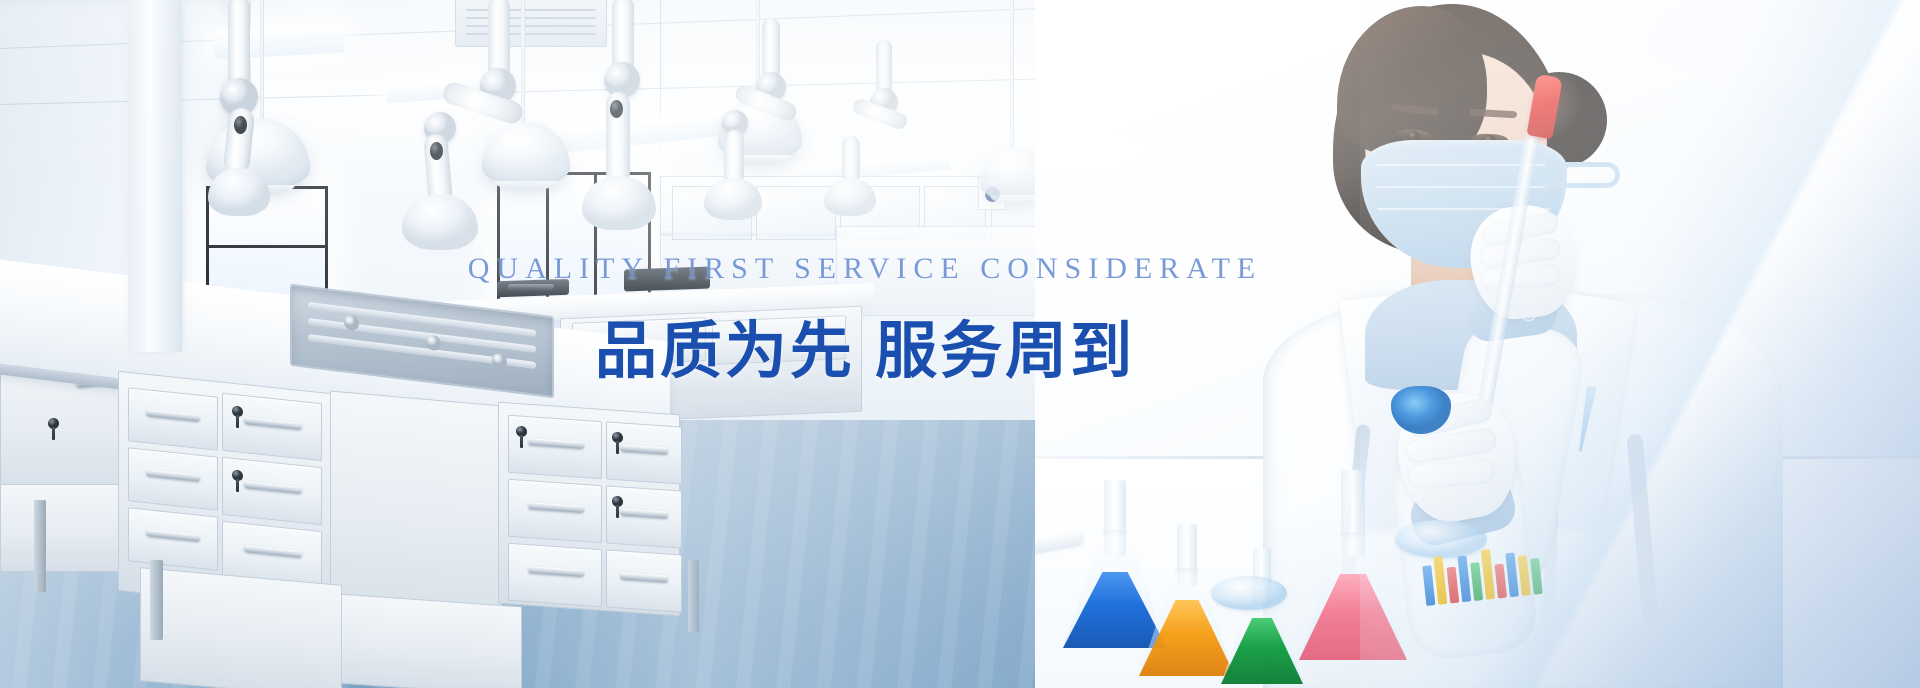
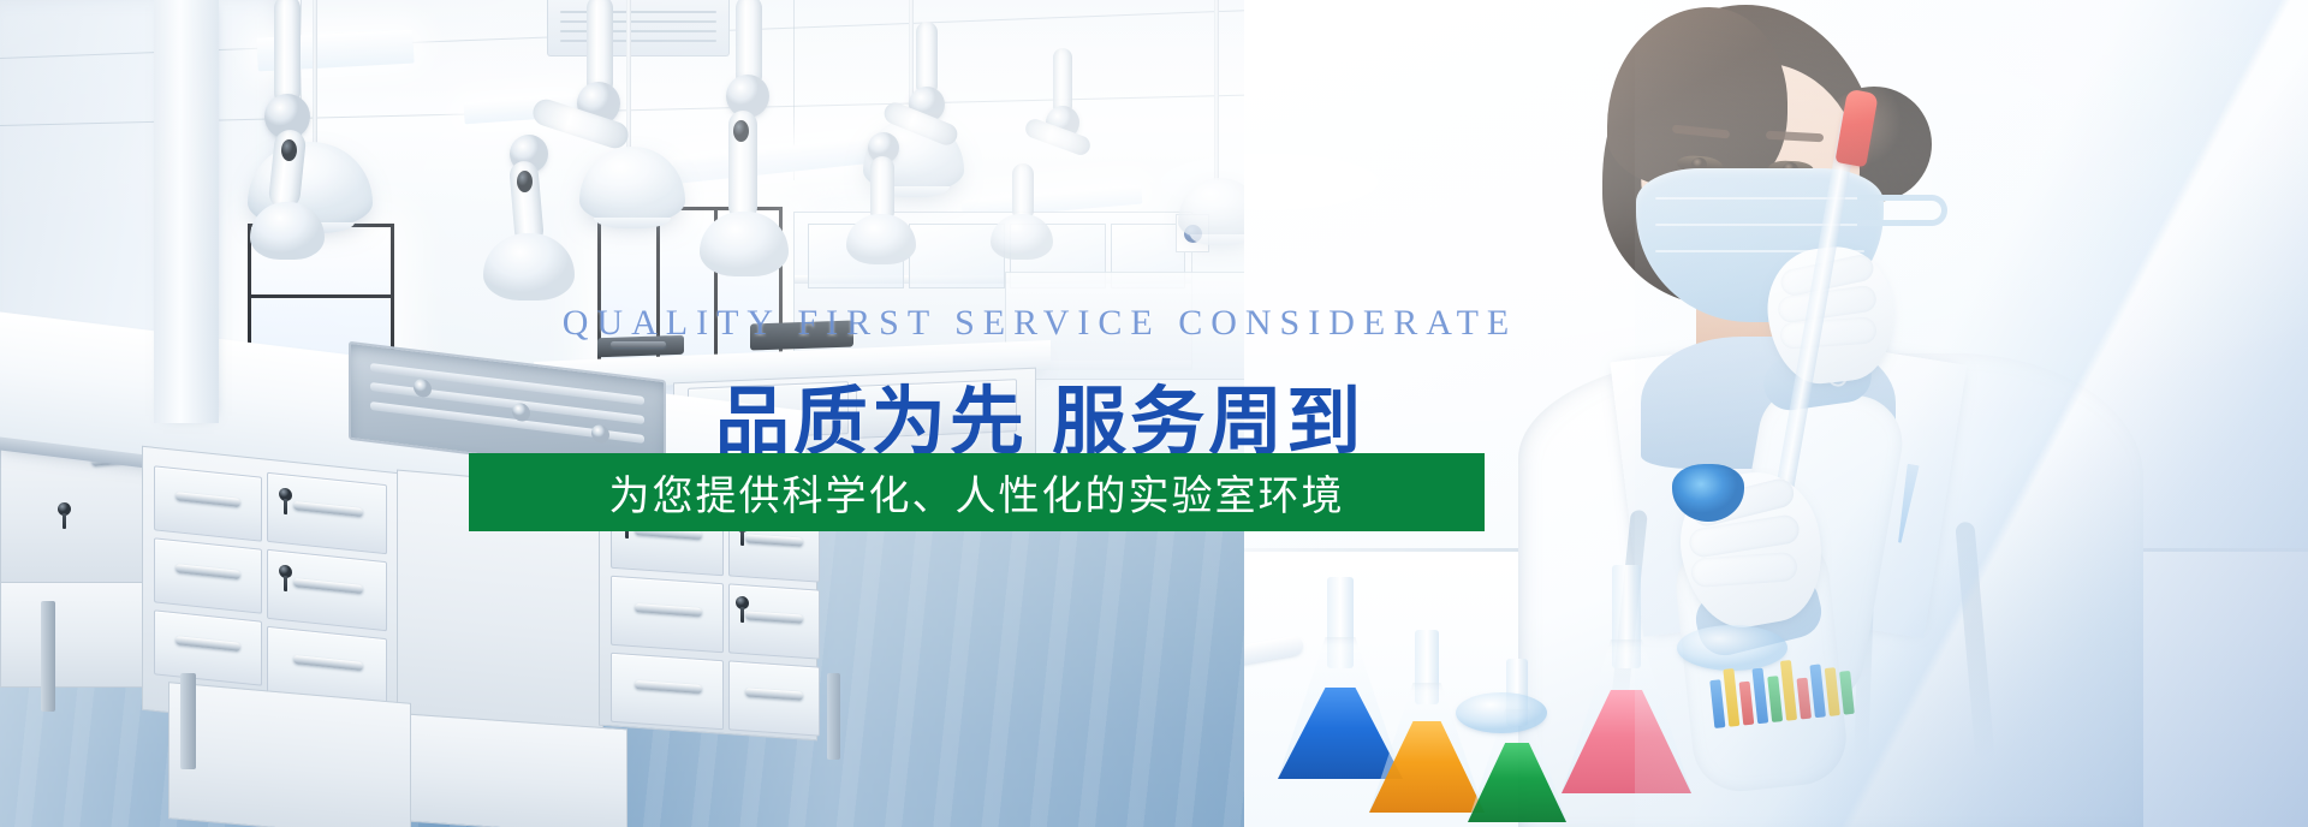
  QUALITY FIRST SERVICE CONSIDERATE
  品质为先 服务周到
+ 为您提供科学化、人性化的实验室环境
